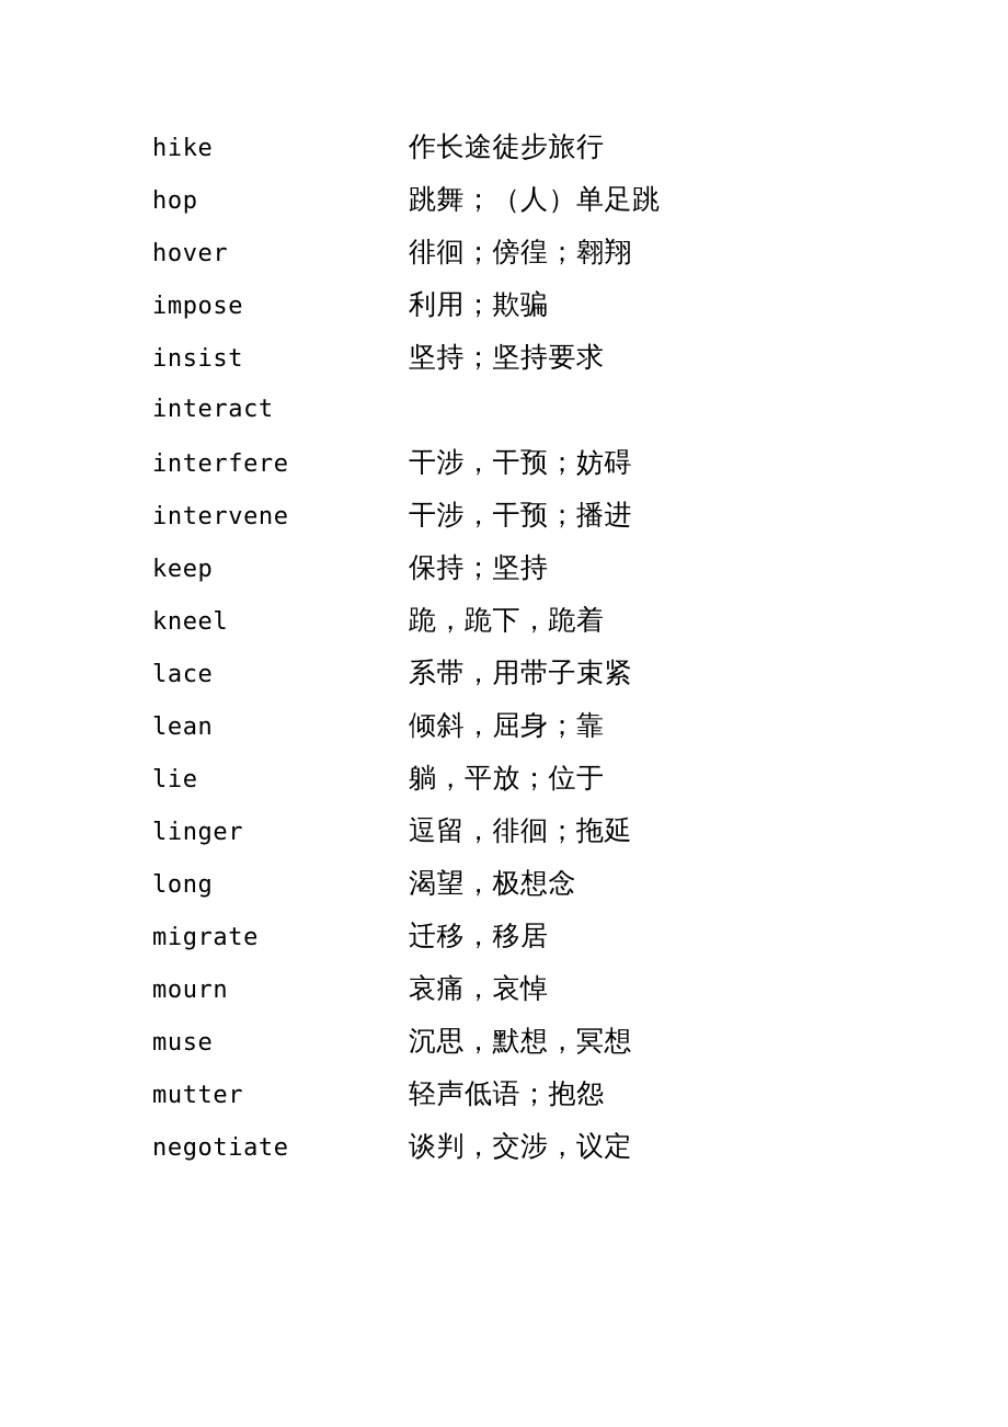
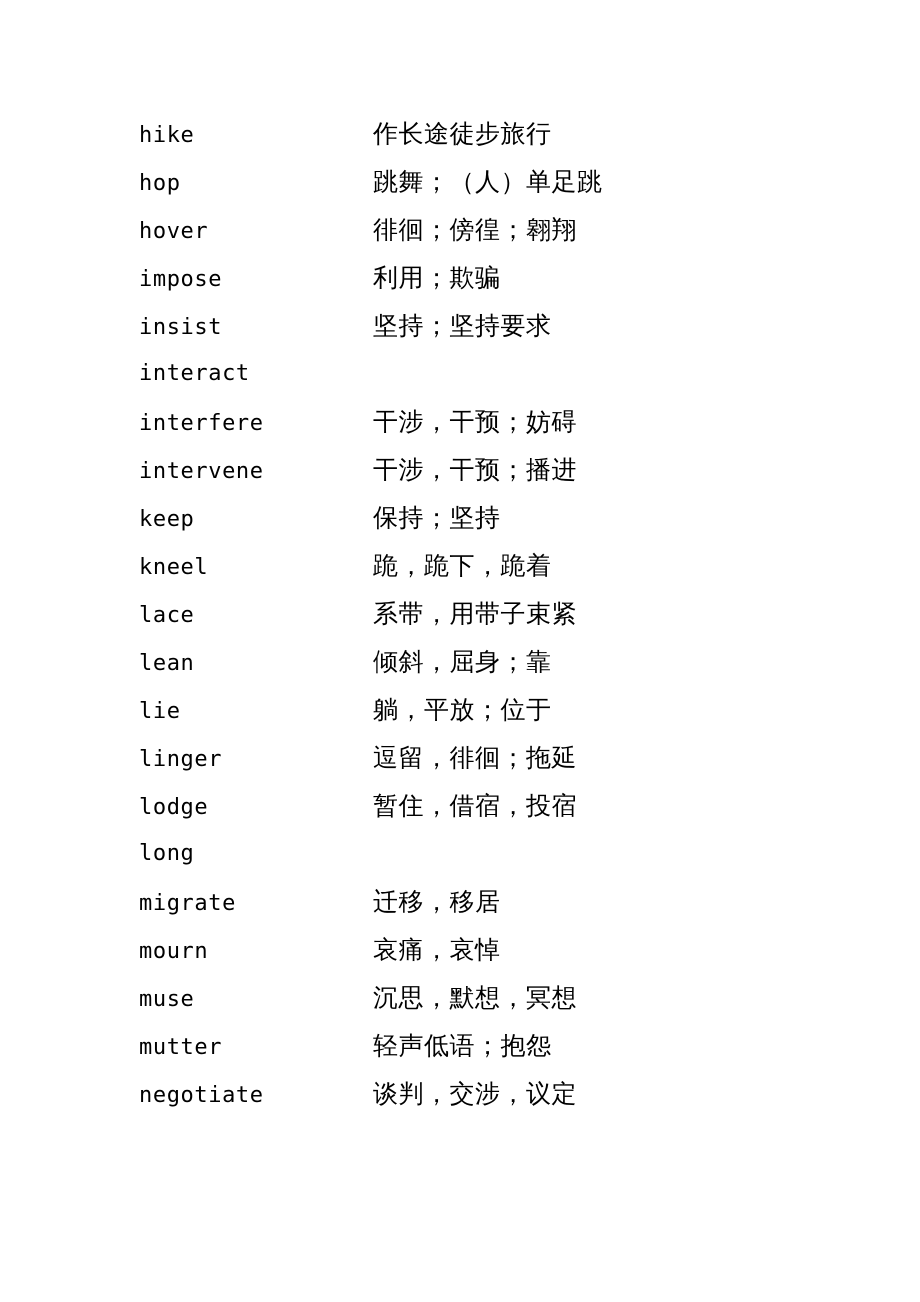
  hike
  作长途徒步旅行
  hop
  跳舞；（人）单足跳
  hover
  徘徊；傍徨；翱翔
  impose
  利用；欺骗
  insist
  坚持；坚持要求
  interact
  interfere
  干涉，干预；妨碍
  intervene
  干涉，干预；播进
  keep
  保持；坚持
  kneel
  跪，跪下，跪着
  lace
  系带，用带子束紧
  lean
  倾斜，屈身；靠
  lie
  躺，平放；位于
  linger
  逗留，徘徊；拖延
+ lodge
+ 暂住，借宿，投宿
  long
- 渴望，极想念
  migrate
  迁移，移居
  mourn
  哀痛，哀悼
  muse
  沉思，默想，冥想
  mutter
  轻声低语；抱怨
  negotiate
  谈判，交涉，议定
